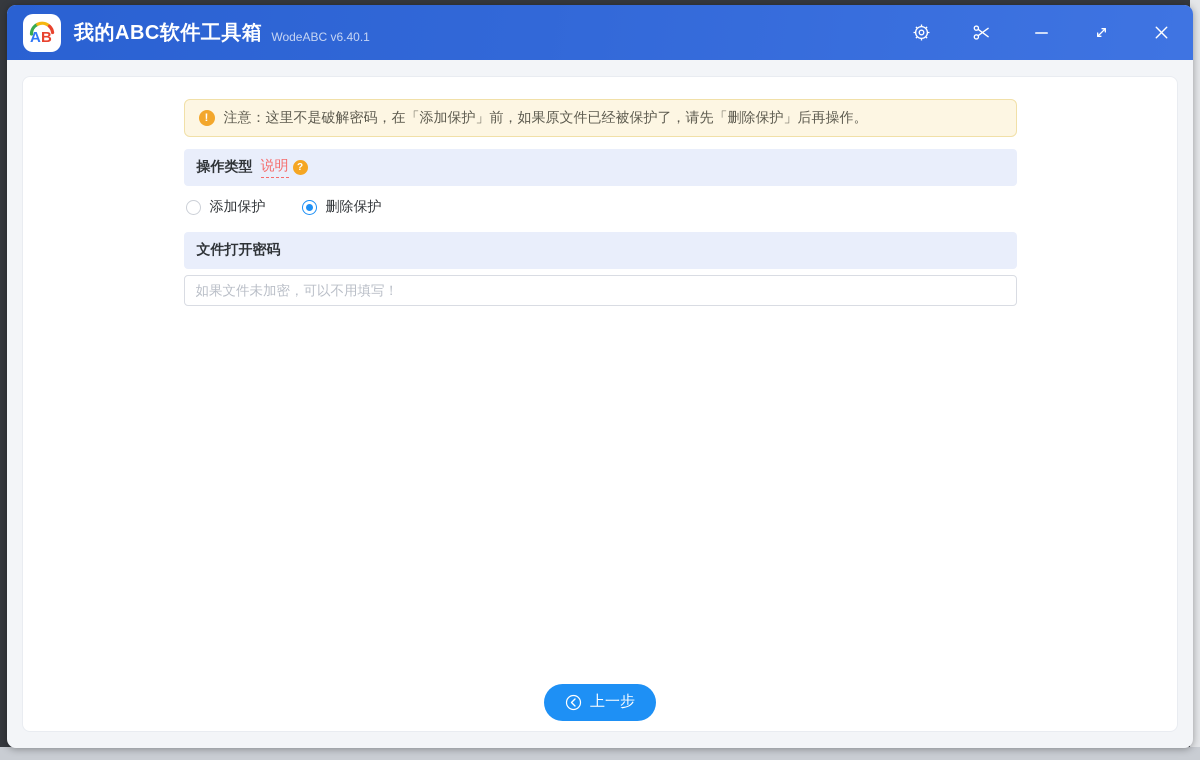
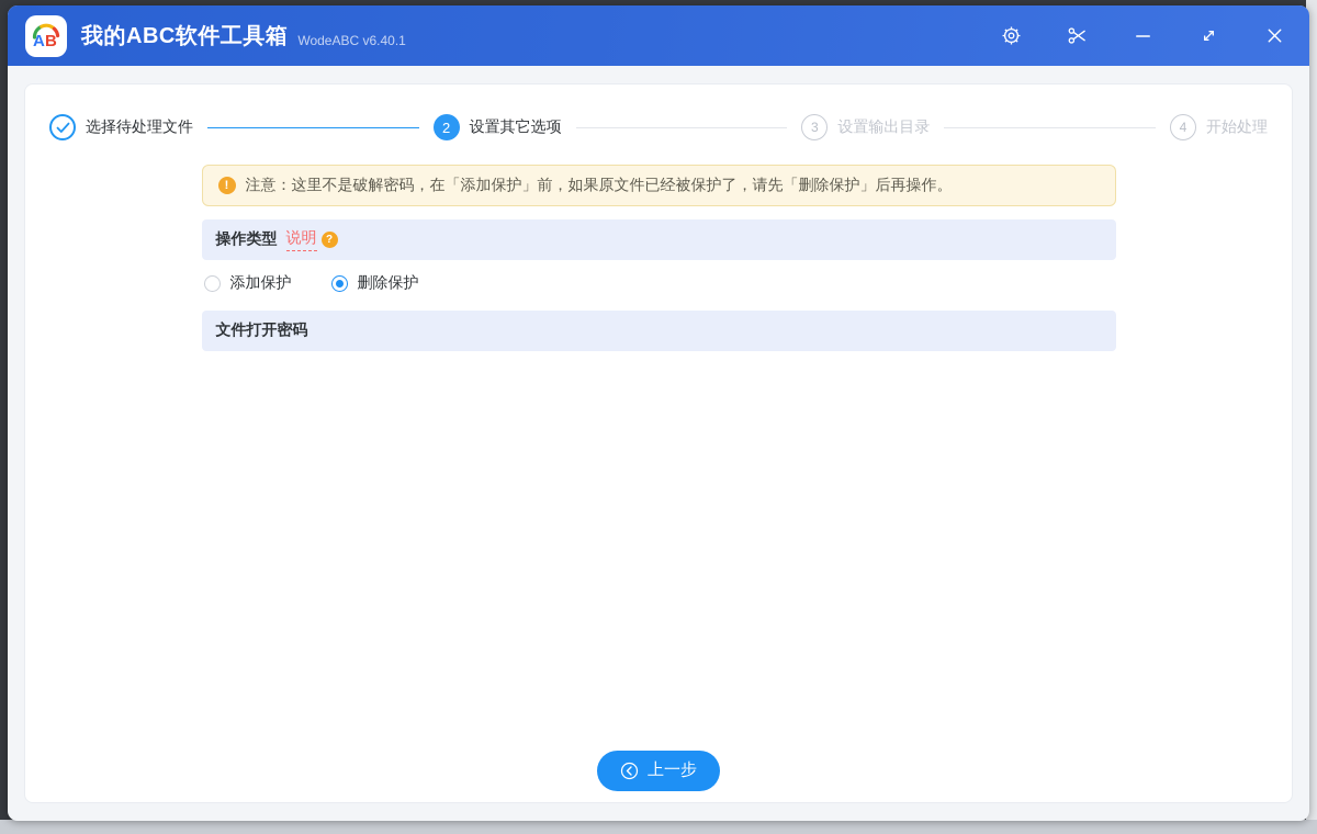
  A
  B
  我的ABC软件工具箱
  WodeABC v6.40.1
+ 选择待处理文件
+ 2
+ 设置其它选项
+ 3
+ 设置输出目录
+ 4
+ 开始处理
  !
  注意：这里不是破解密码，在「添加保护」前，如果原文件已经被保护了，请先「删除保护」后再操作。
  操作类型
  说明
  ?
  添加保护
  删除保护
  文件打开密码
- 如果文件未加密，可以不用填写！
  上一步
